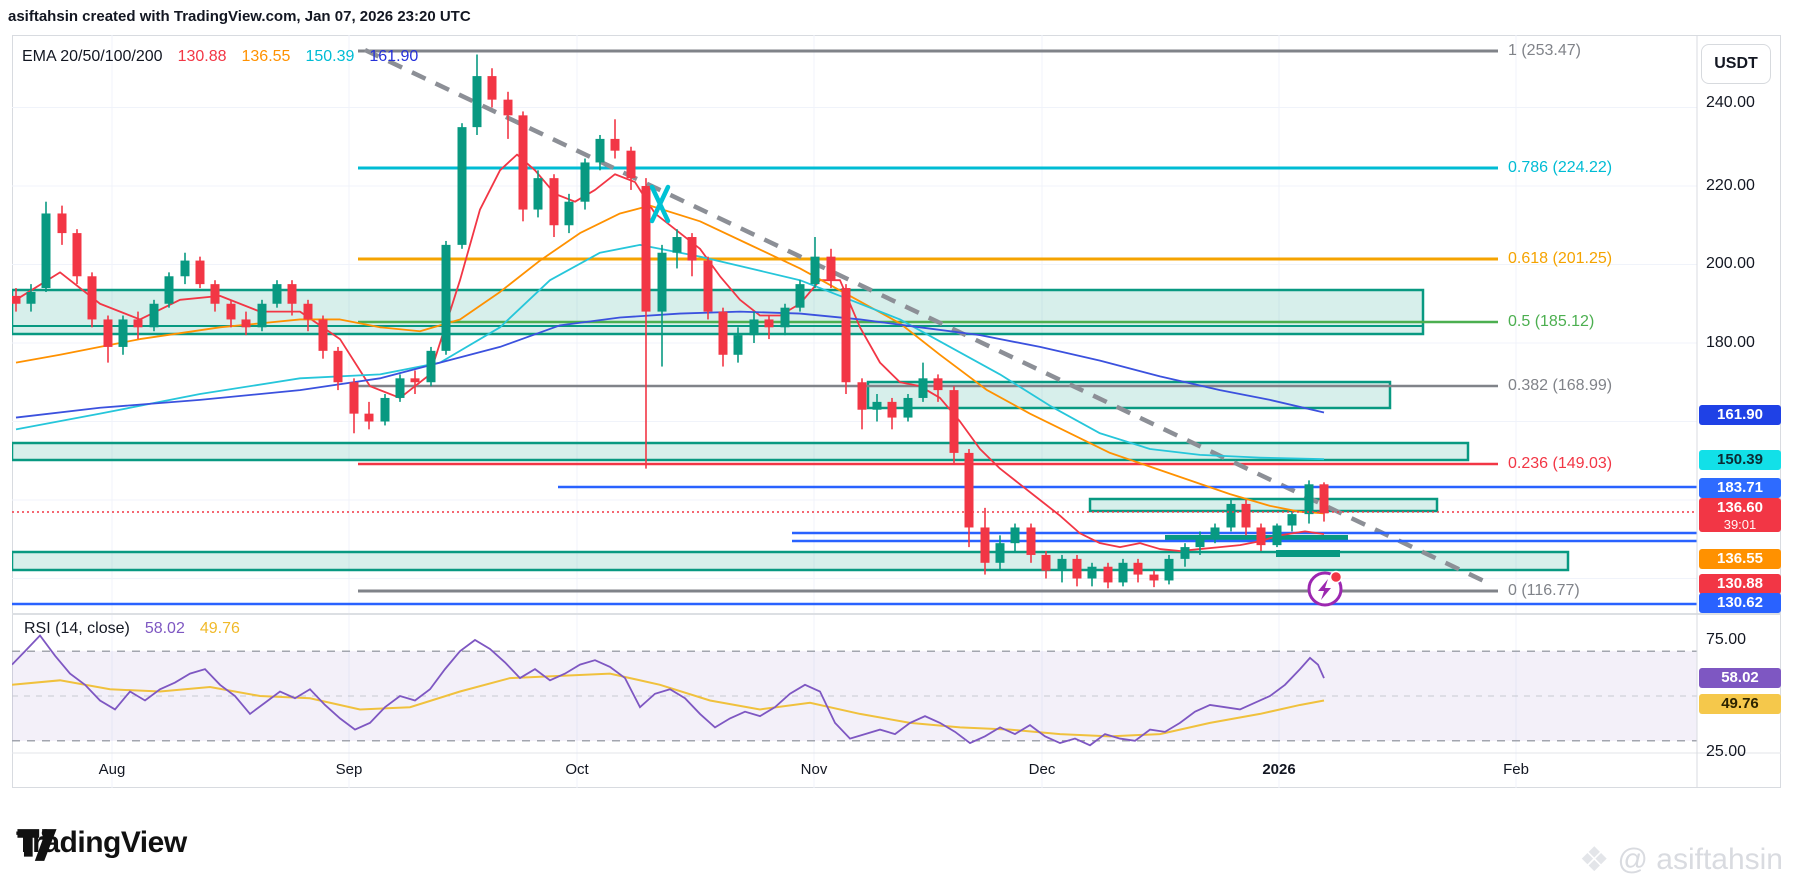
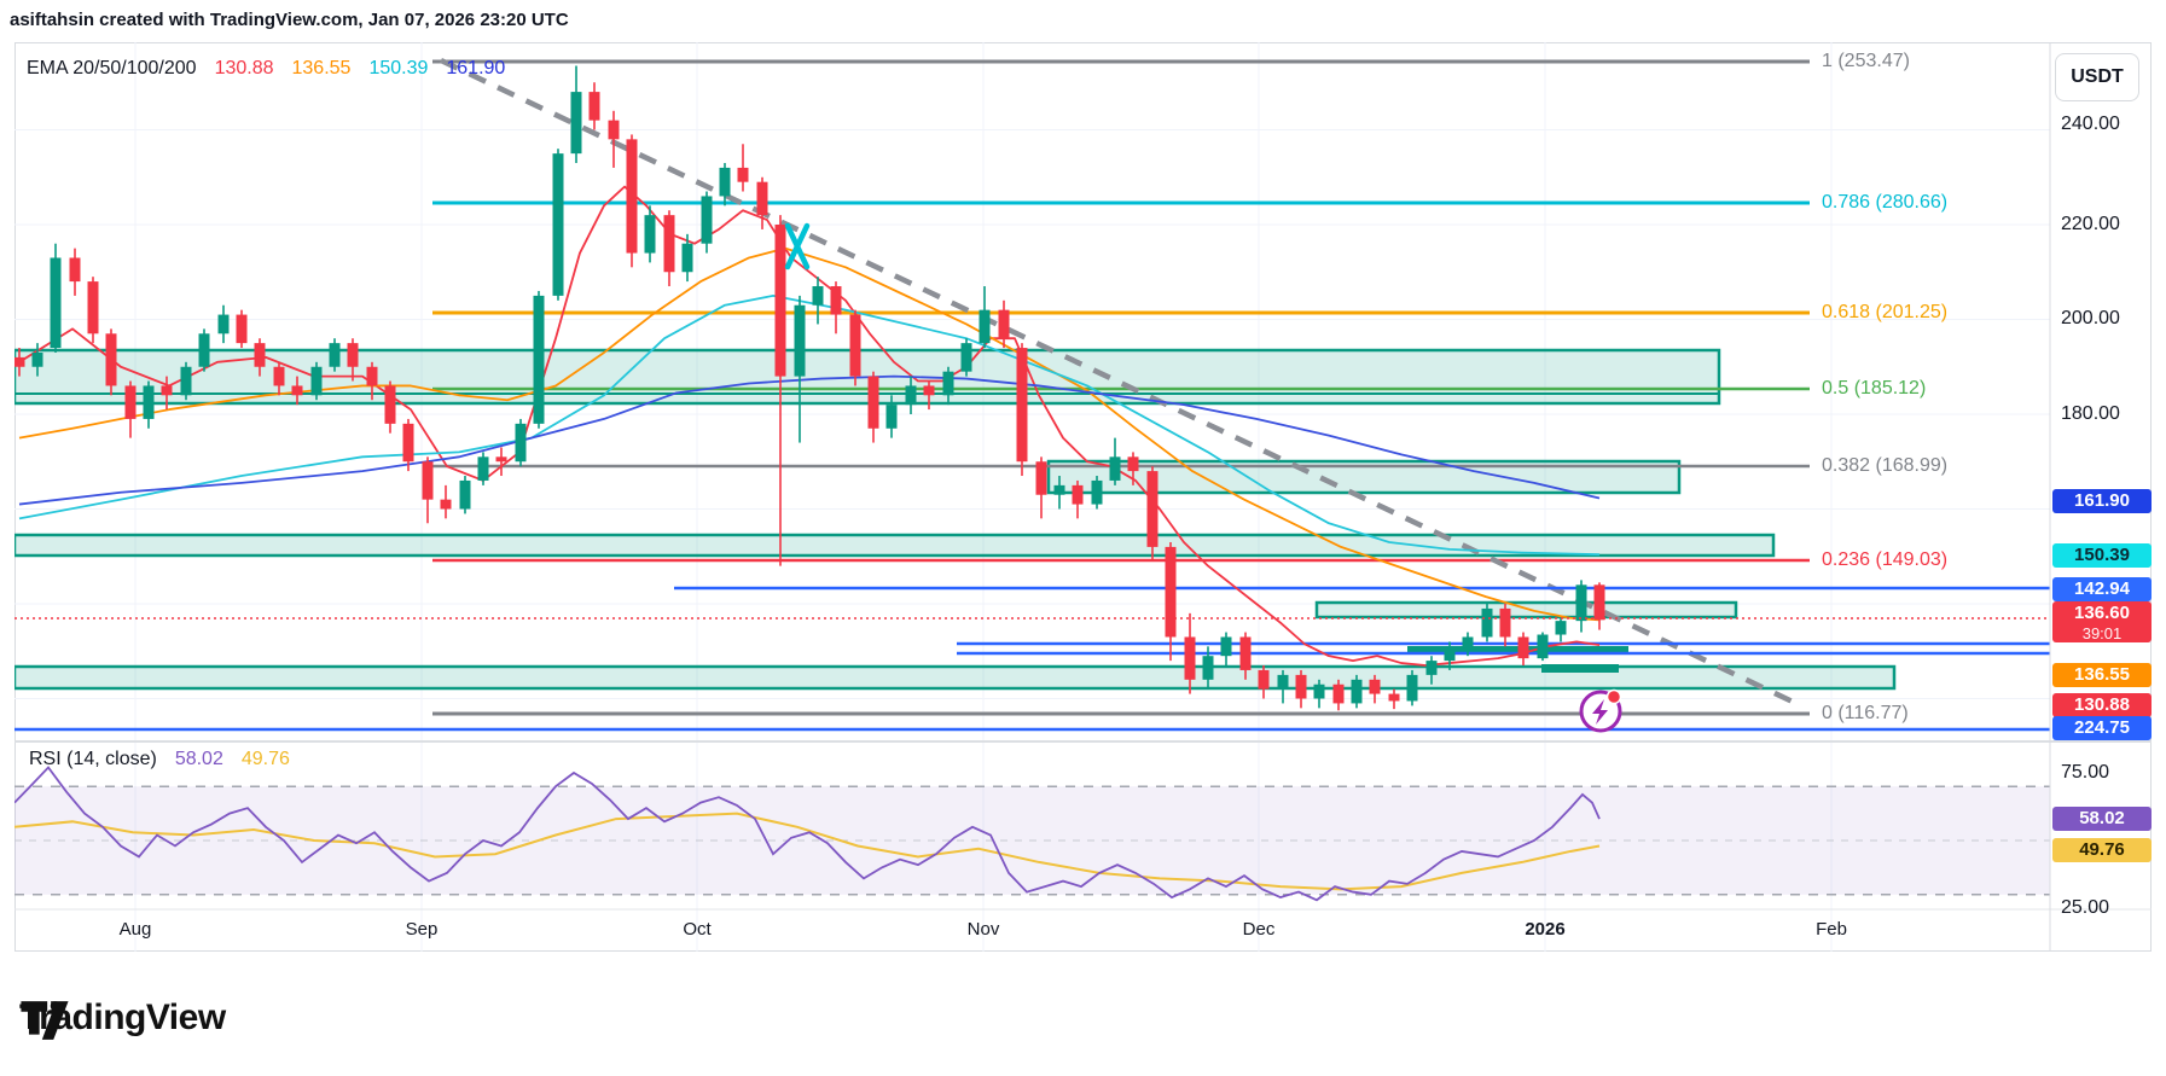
  asiftahsin created with TradingView.com, Jan 07, 2026 23:20 UTC
  EMA 20/50/100/200
  130.88
  136.55
  150.39
  161.90
  RSI (14, close)
  58.02
  49.76
  USDT
  240.00
  220.00
  200.00
  180.00
  75.00
  25.00
  1 (253.47)
- 0.786 (224.22)
+ 0.786 (280.66)
  0.618 (201.25)
  0.5 (185.12)
  0.382 (168.99)
  0.236 (149.03)
  0 (116.77)
  Aug
  Sep
  Oct
  Nov
  Dec
  2026
  Feb
  161.90
  150.39
- 183.71
+ 142.94
  136.60
  39:01
  136.55
  130.88
- 130.62
+ 224.75
  58.02
  49.76
  radingView
- ❖
- @ asiftahsin
